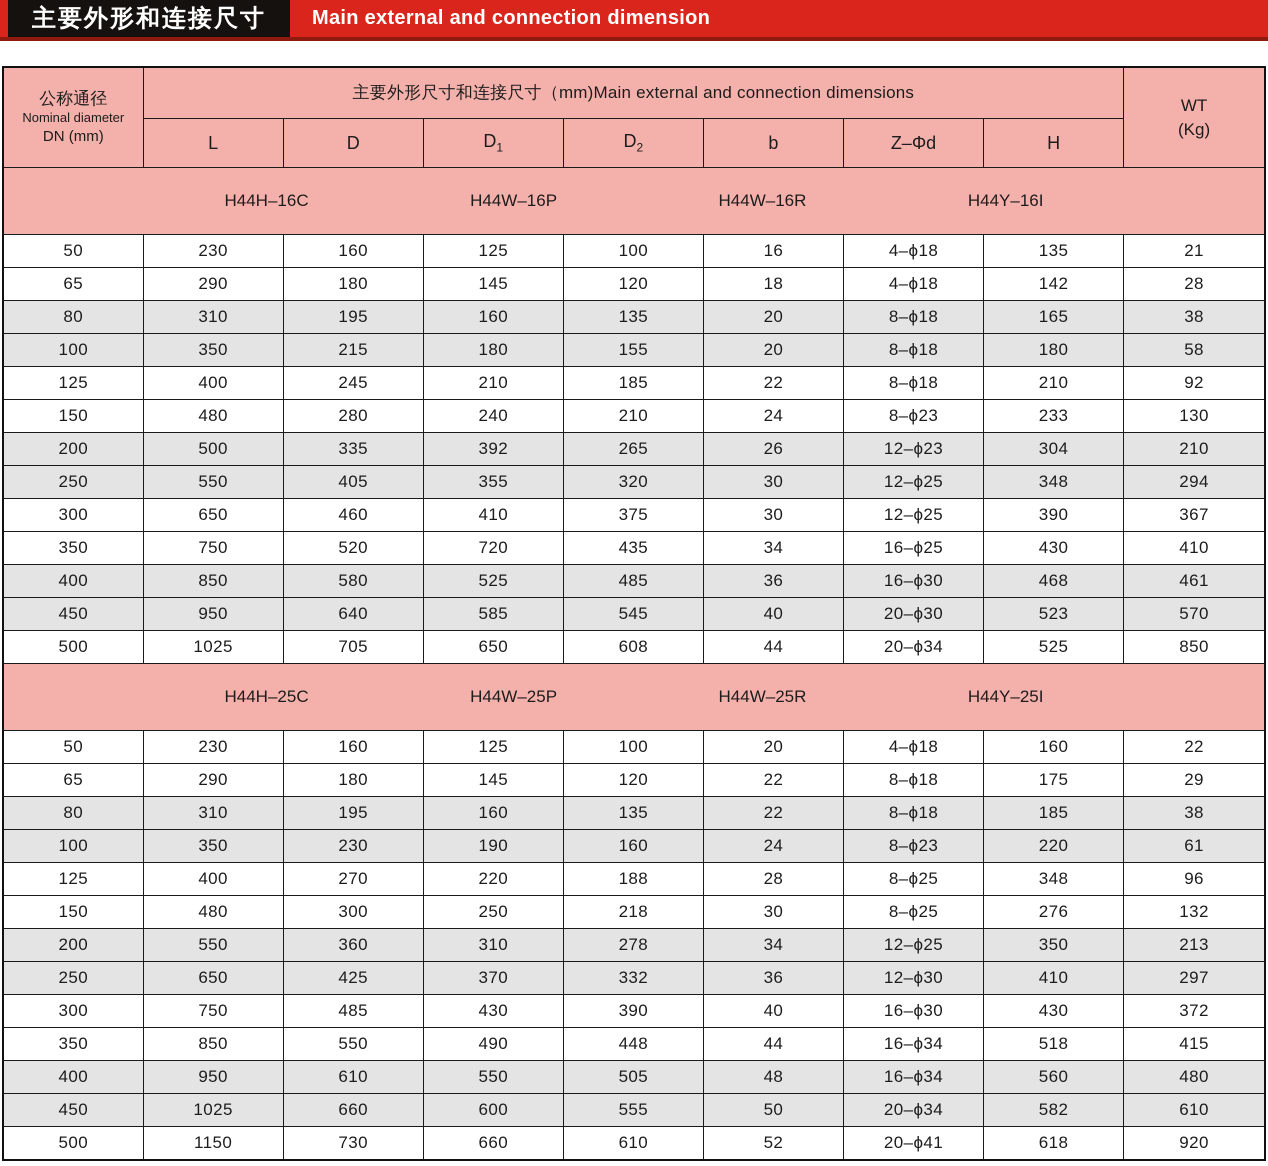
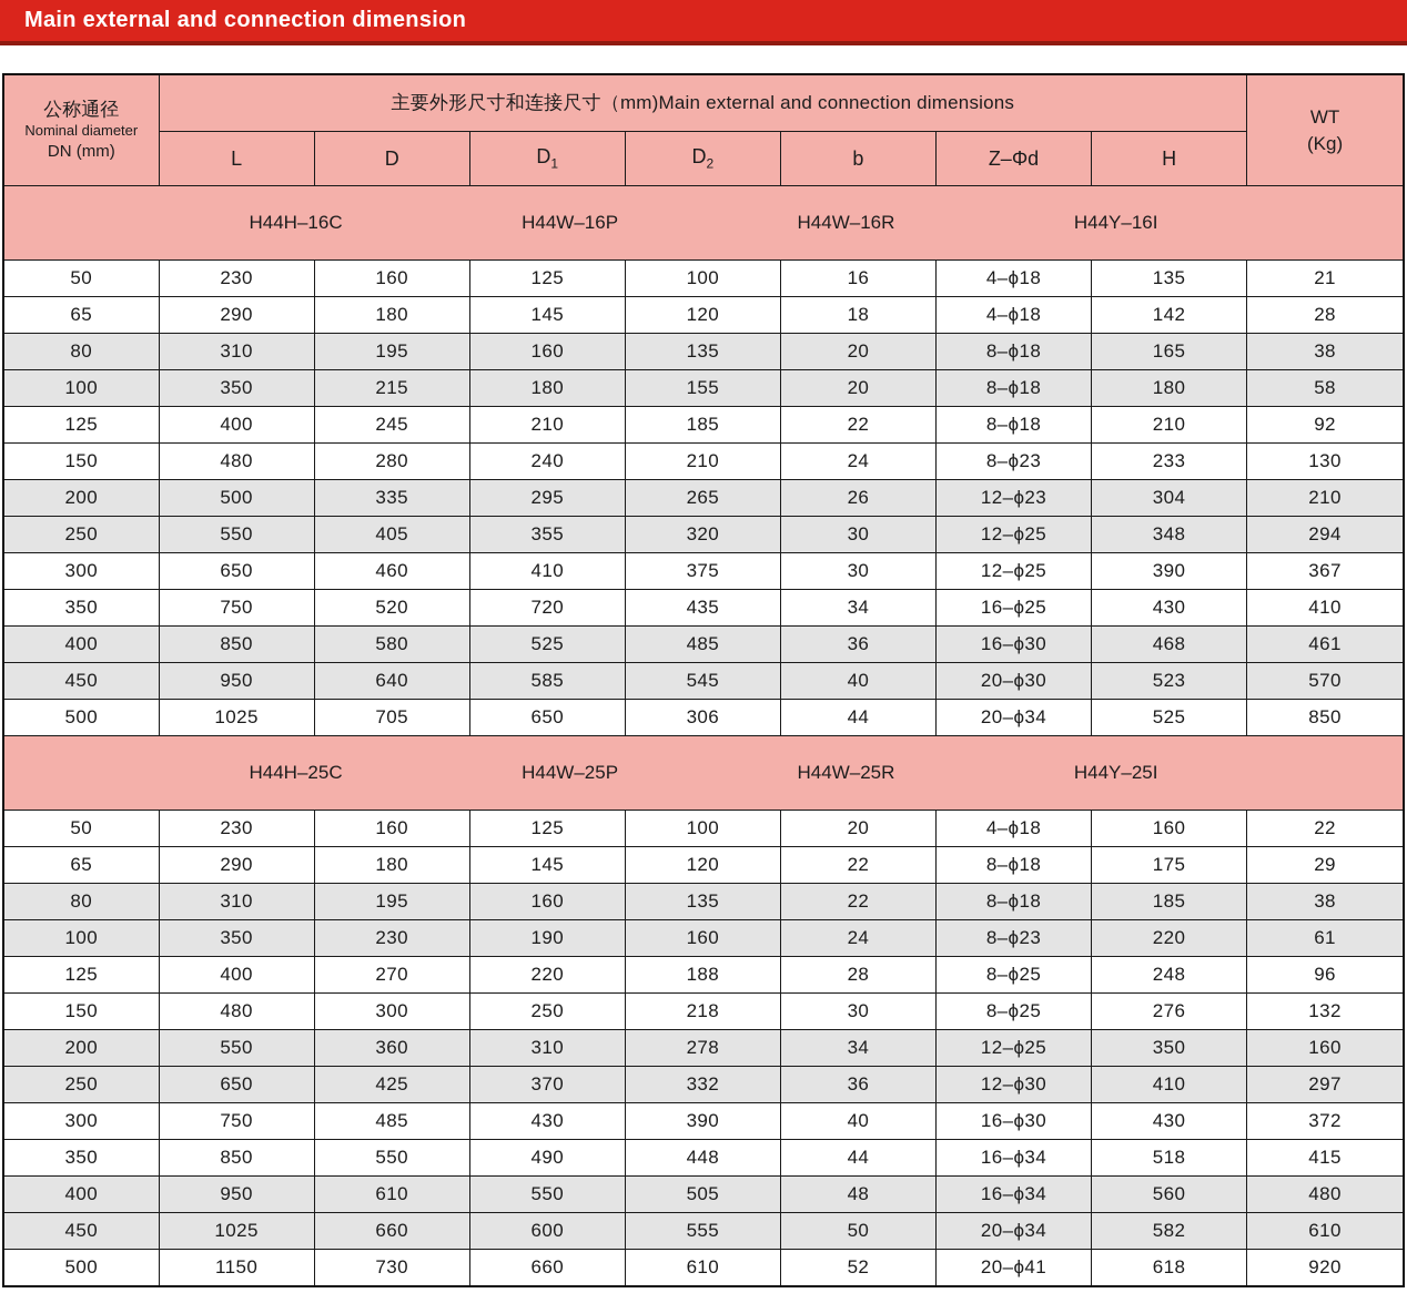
- 主要外形和连接尺寸
  Main external and connection dimension
  公称通径 Nominal diameter DN (mm)	主要外形尺寸和连接尺寸（mm)Main external and connection dimensions	WT (Kg)
  L	D	D1	D2	b	Z–Φd	H
  H44H–16C H44W–16P H44W–16R H44Y–16I
  50	230	160	125	100	16	4–ϕ18	135	21
  65	290	180	145	120	18	4–ϕ18	142	28
  80	310	195	160	135	20	8–ϕ18	165	38
  100	350	215	180	155	20	8–ϕ18	180	58
  125	400	245	210	185	22	8–ϕ18	210	92
  150	480	280	240	210	24	8–ϕ23	233	130
- 200	500	335	392	265	26	12–ϕ23	304	210
+ 200	500	335	295	265	26	12–ϕ23	304	210
  250	550	405	355	320	30	12–ϕ25	348	294
  300	650	460	410	375	30	12–ϕ25	390	367
  350	750	520	720	435	34	16–ϕ25	430	410
  400	850	580	525	485	36	16–ϕ30	468	461
  450	950	640	585	545	40	20–ϕ30	523	570
- 500	1025	705	650	608	44	20–ϕ34	525	850
+ 500	1025	705	650	306	44	20–ϕ34	525	850
  H44H–25C H44W–25P H44W–25R H44Y–25I
  50	230	160	125	100	20	4–ϕ18	160	22
  65	290	180	145	120	22	8–ϕ18	175	29
  80	310	195	160	135	22	8–ϕ18	185	38
  100	350	230	190	160	24	8–ϕ23	220	61
- 125	400	270	220	188	28	8–ϕ25	348	96
+ 125	400	270	220	188	28	8–ϕ25	248	96
  150	480	300	250	218	30	8–ϕ25	276	132
- 200	550	360	310	278	34	12–ϕ25	350	213
+ 200	550	360	310	278	34	12–ϕ25	350	160
  250	650	425	370	332	36	12–ϕ30	410	297
  300	750	485	430	390	40	16–ϕ30	430	372
  350	850	550	490	448	44	16–ϕ34	518	415
  400	950	610	550	505	48	16–ϕ34	560	480
  450	1025	660	600	555	50	20–ϕ34	582	610
  500	1150	730	660	610	52	20–ϕ41	618	920
